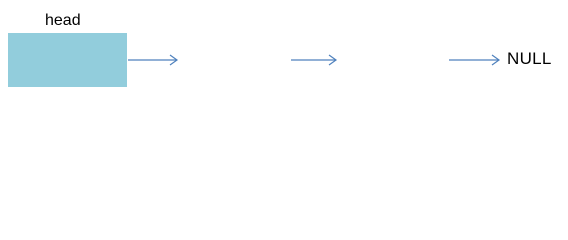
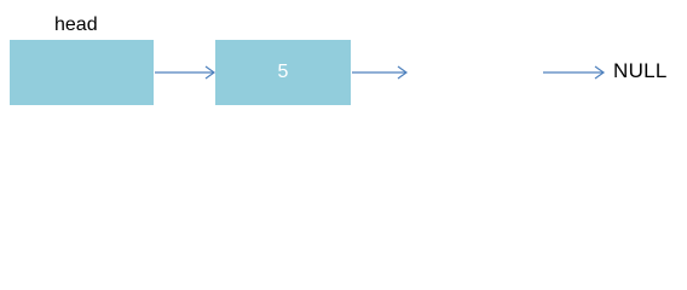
  head
+ 5
  NULL
